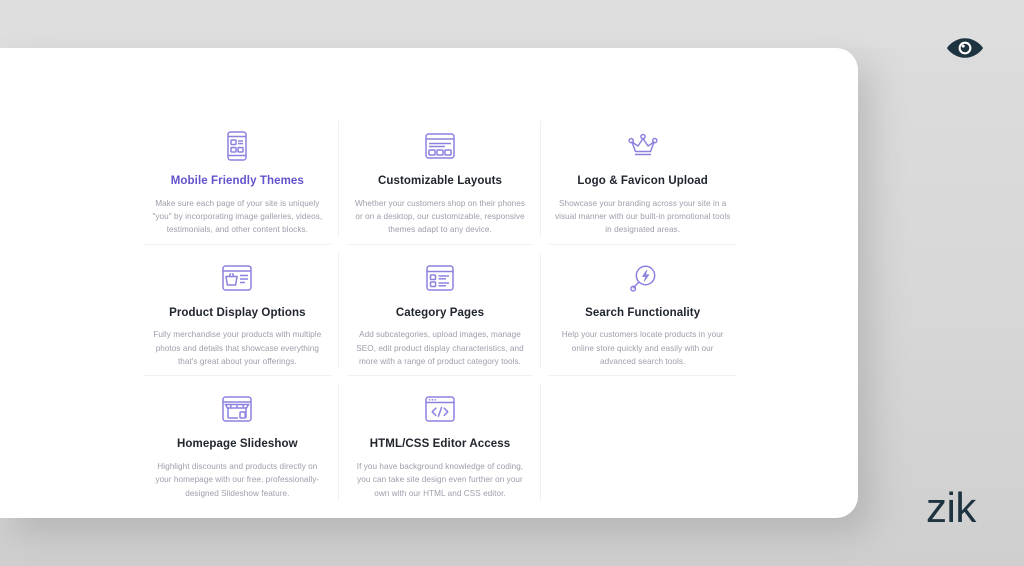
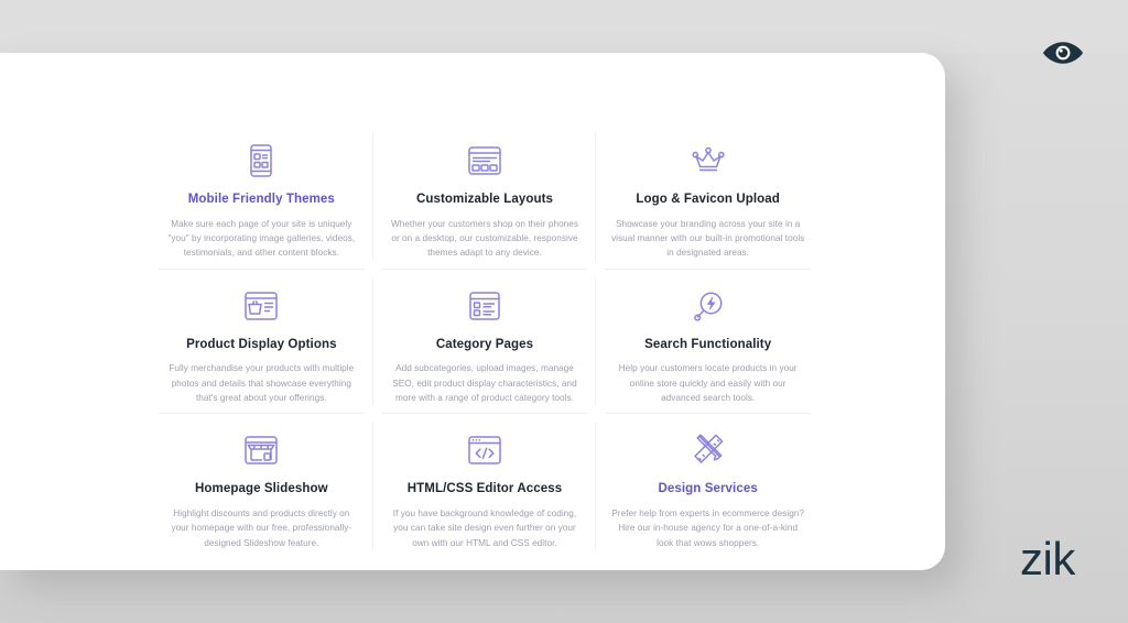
  Mobile Friendly Themes
  Make sure each page of your site is uniquely "you" by incorporating image galleries, videos, testimonials, and other content blocks.
  Customizable Layouts
  Whether your customers shop on their phones or on a desktop, our customizable, responsive themes adapt to any device.
  Logo & Favicon Upload
  Showcase your branding across your site in a visual manner with our built-in promotional tools in designated areas.
  Product Display Options
  Fully merchandise your products with multiple photos and details that showcase everything that's great about your offerings.
  Category Pages
  Add subcategories, upload images, manage SEO, edit product display characteristics, and more with a range of product category tools.
  Search Functionality
  Help your customers locate products in your online store quickly and easily with our advanced search tools.
  Homepage Slideshow
  Highlight discounts and products directly on your homepage with our free, professionally-designed Slideshow feature.
  HTML/CSS Editor Access
  If you have background knowledge of coding, you can take site design even further on your own with our HTML and CSS editor.
+ Design Services
+ Prefer help from experts in ecommerce design? Hire our in-house agency for a one-of-a-kind look that wows shoppers.
  zik
